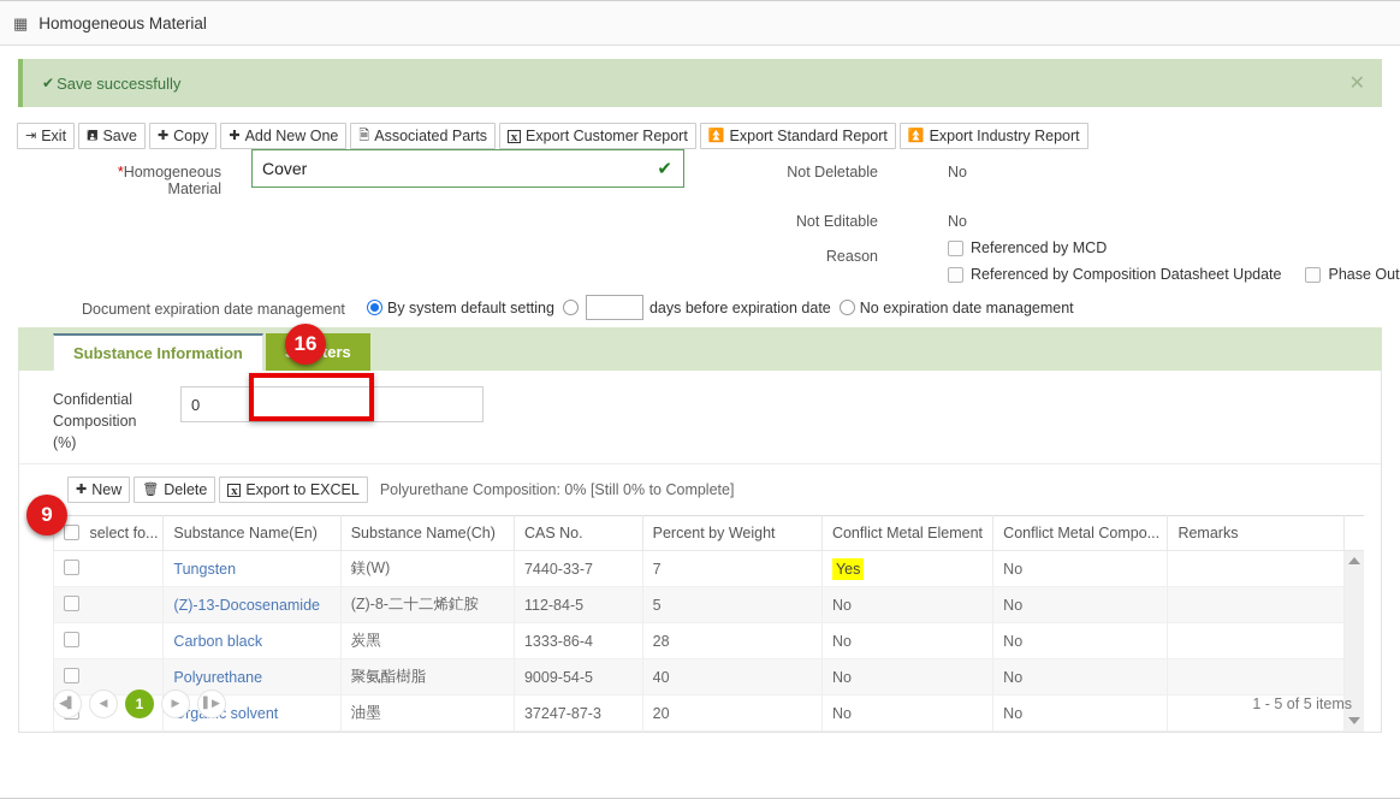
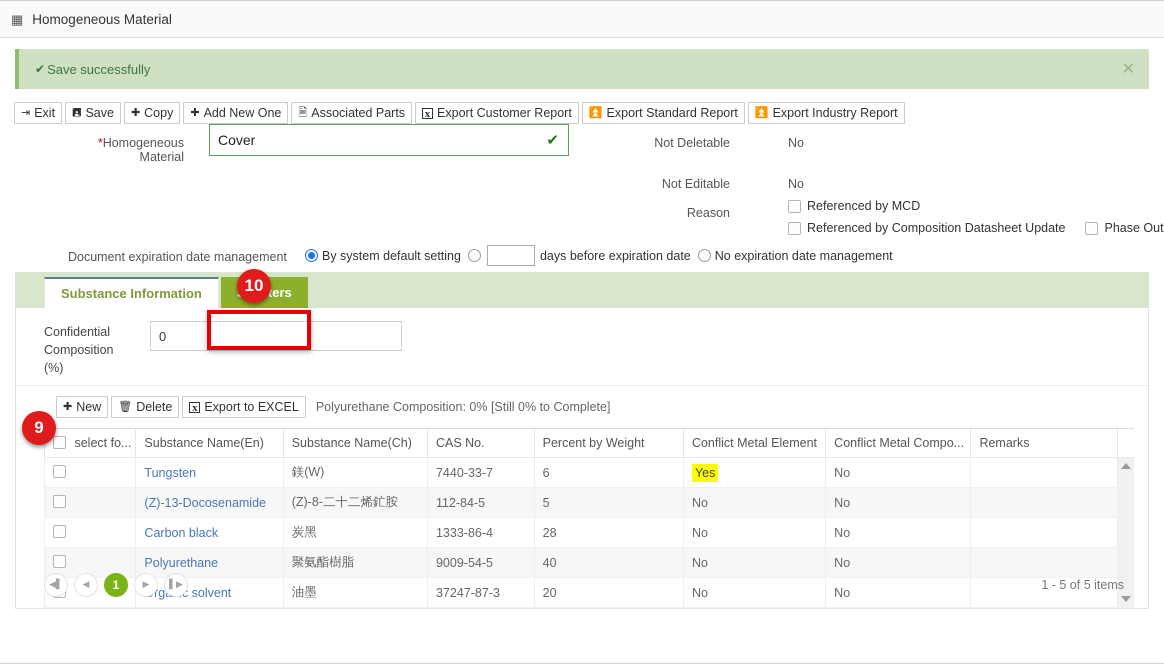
  ▦
  Homogeneous Material
  ✔
  Save successfully
  ✕
  ⇥
  Exit
  🖪
  Save
  ✚
  Copy
  ✚
  Add New One
  🗎
  Associated Parts
  x
  Export Customer Report
  ⏫
  Export Standard Report
  ⏫
  Export Industry Report
  *Homogeneous Material
  Cover
  ✔
  Not Deletable
  No
  Not Editable
  No
  Reason
  Referenced by MCD
  Referenced by Composition Datasheet Update
  Phase Out
  Document expiration date management
  By system default setting
  days before expiration date
  No expiration date management
  Substance Information
  Confidential
  Composition
  (%)
  0
  ✚
  New
  🗑
  Delete
  x
  Export to EXCEL
  Polyurethane Composition: 0% [Still 0% to Complete]
  select fo...	Substance Name(En)	Substance Name(Ch)	CAS No.	Percent by Weight	Conflict Metal Element	Conflict Metal Compo...	Remarks
- 	Tungsten	鎂(W)	7440-33-7	7	Yes	No
+ 	Tungsten	鎂(W)	7440-33-7	6	Yes	No
  	(Z)-13-Docosenamide	(Z)-8-二十二烯釯胺	112-84-5	5	No	No
  	Carbon black	炭黑	1333-86-4	28	No	No
  	Polyurethane	聚氨酯樹脂	9009-54-5	40	No	No
  	rg solvent	油墨	37247-87-3	20	No	No
  ◀▌
  ◀
  1
  ▶
  ▌▶
  1 - 5 of 5 items
- 16
+ 10
  9
